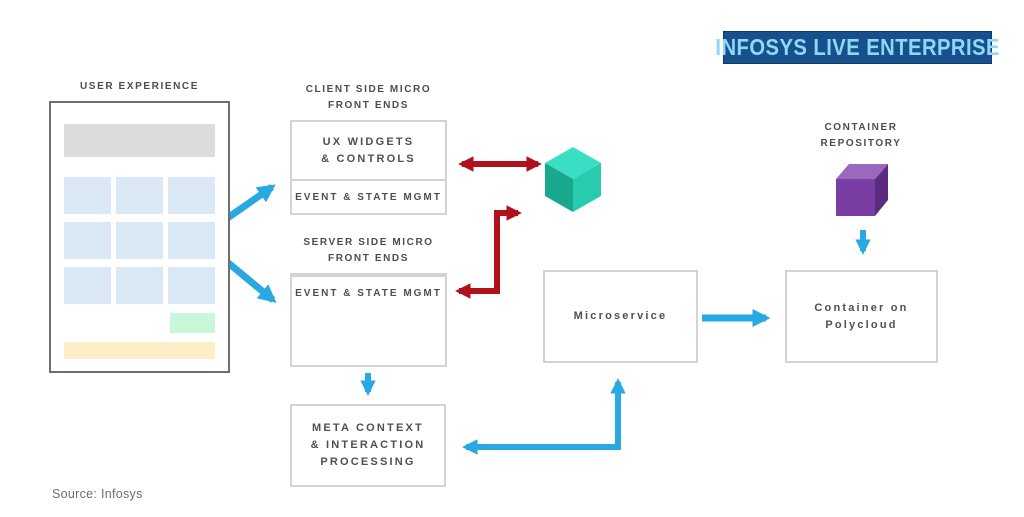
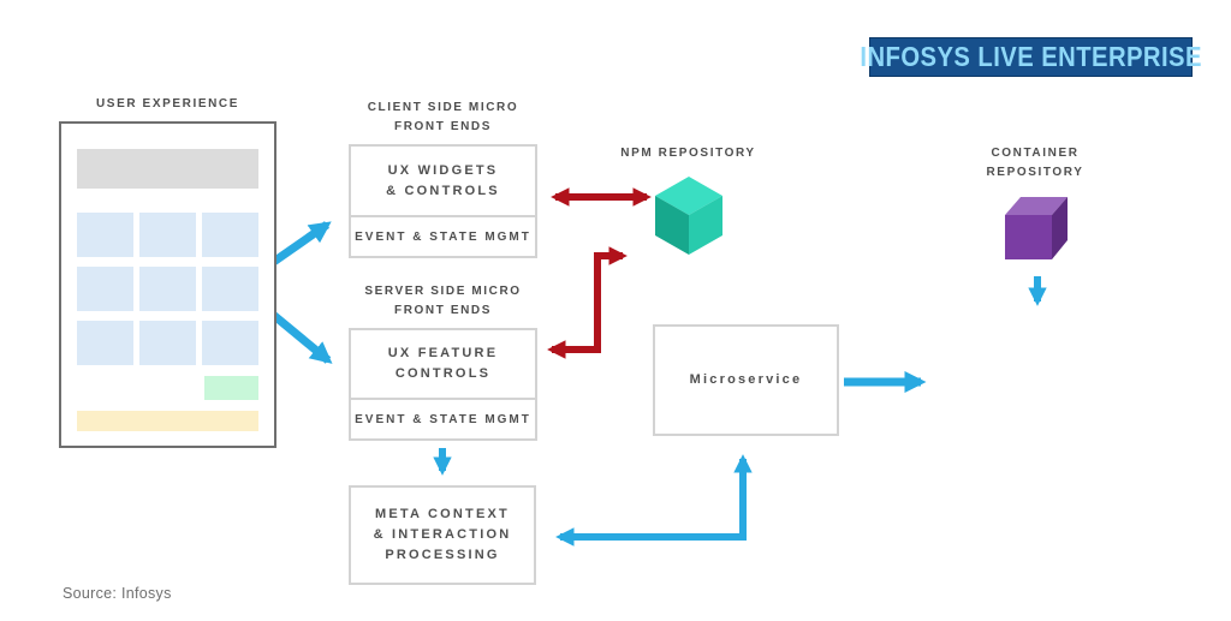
  INFOSYS LIVE ENTERPRISE
  USER EXPERIENCE
  CLIENT SIDE MICRO
  FRONT ENDS
  UX WIDGETS
  & CONTROLS
  EVENT & STATE MGMT
  SERVER SIDE MICRO
  FRONT ENDS
+ UX FEATURE
+ CONTROLS
  EVENT & STATE MGMT
+ NPM REPOSITORY
  CONTAINER
  REPOSITORY
  Microservice
- Container on
- Polycloud
  META CONTEXT
  & INTERACTION
  PROCESSING
  Source: Infosys
